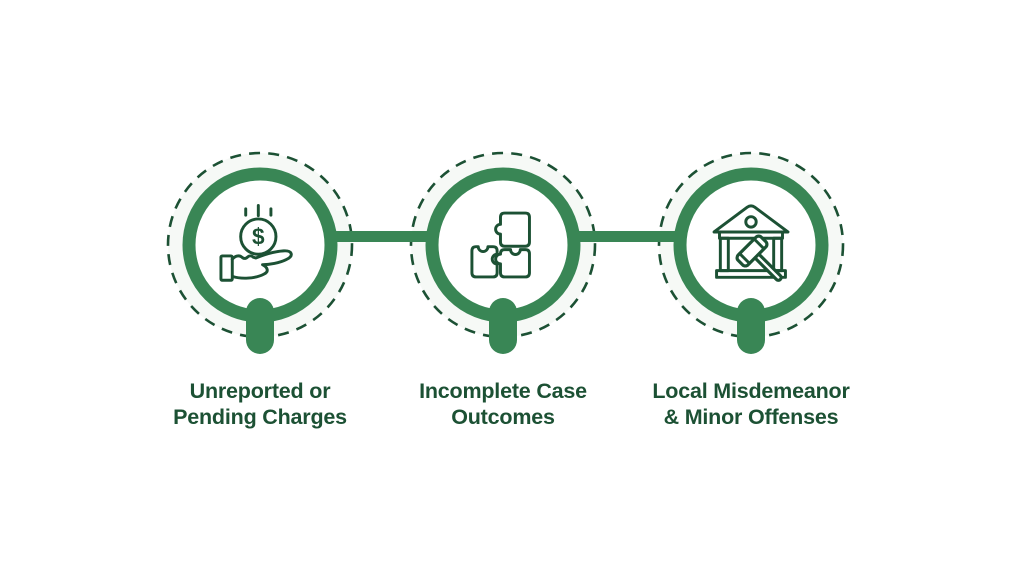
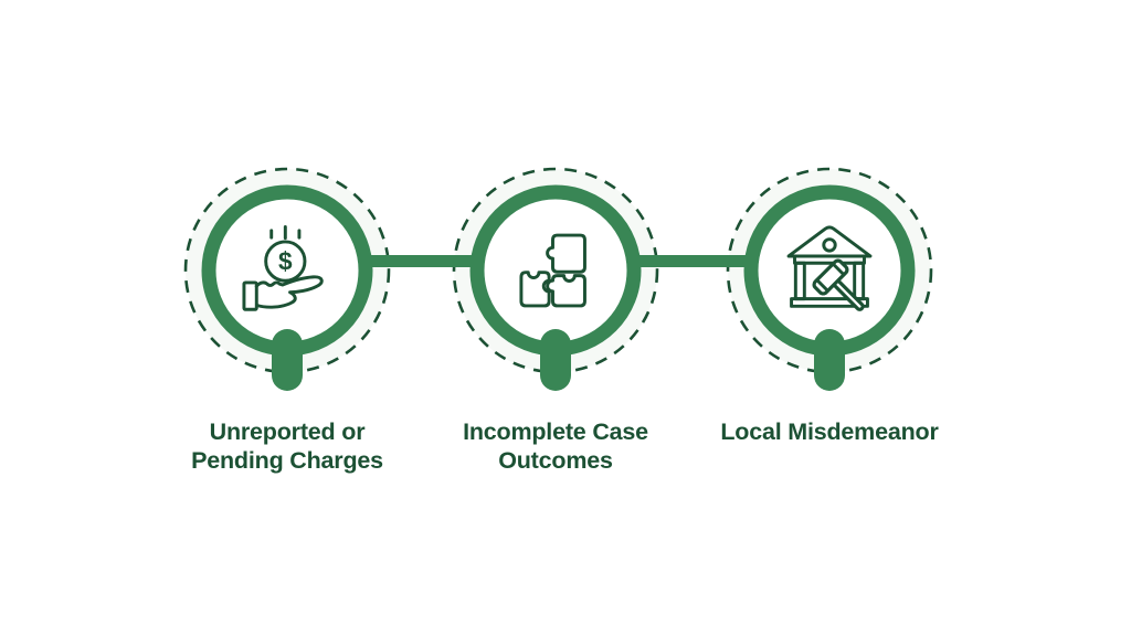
  $
  Unreported or
  Pending Charges
  Incomplete Case
  Outcomes
  Local Misdemeanor
- & Minor Offenses
